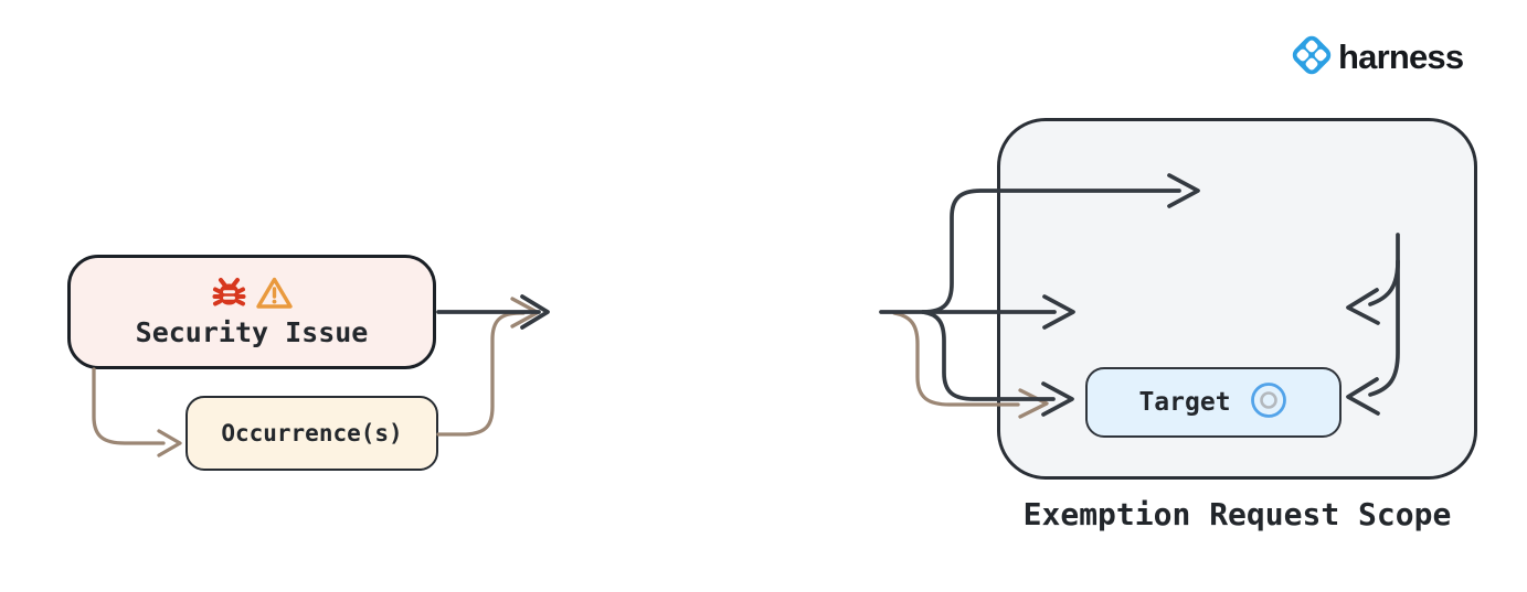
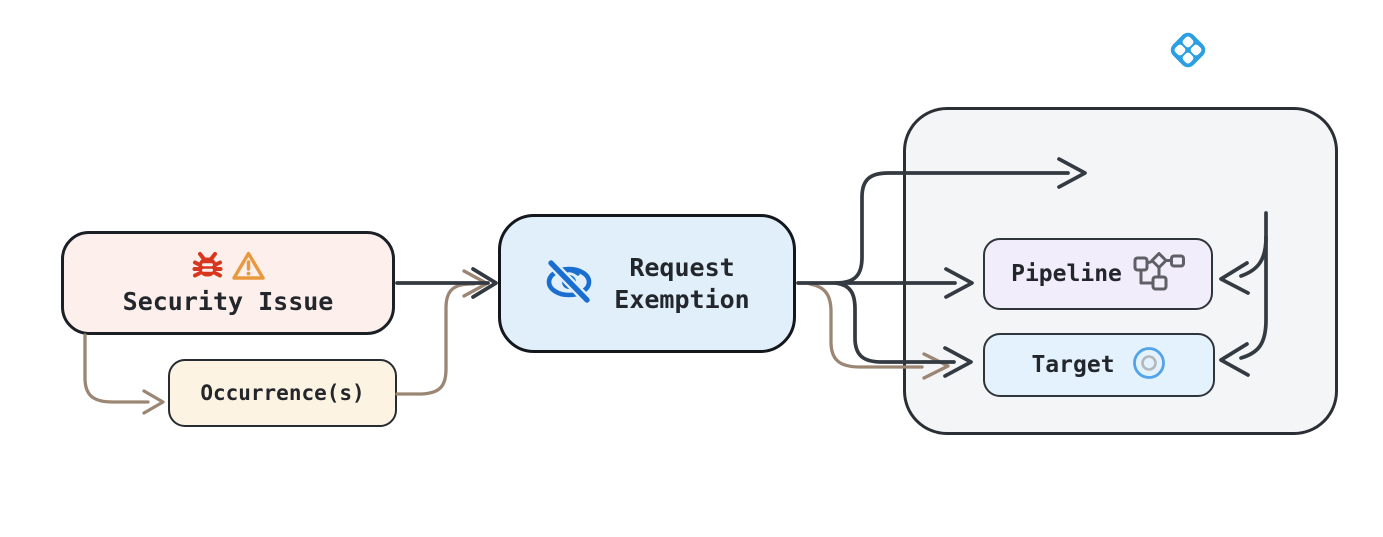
  Security Issue
  Occurrence(s)
+ Request
+ Exemption
+ Pipeline
  Target
- Exemption Request Scope
- harness
